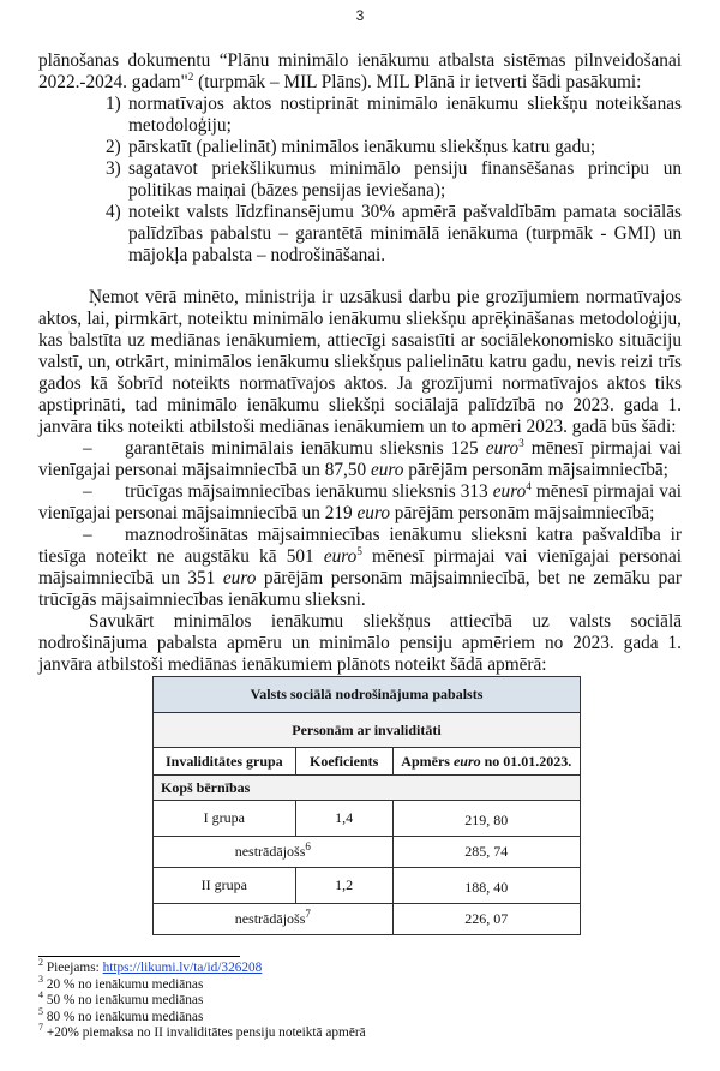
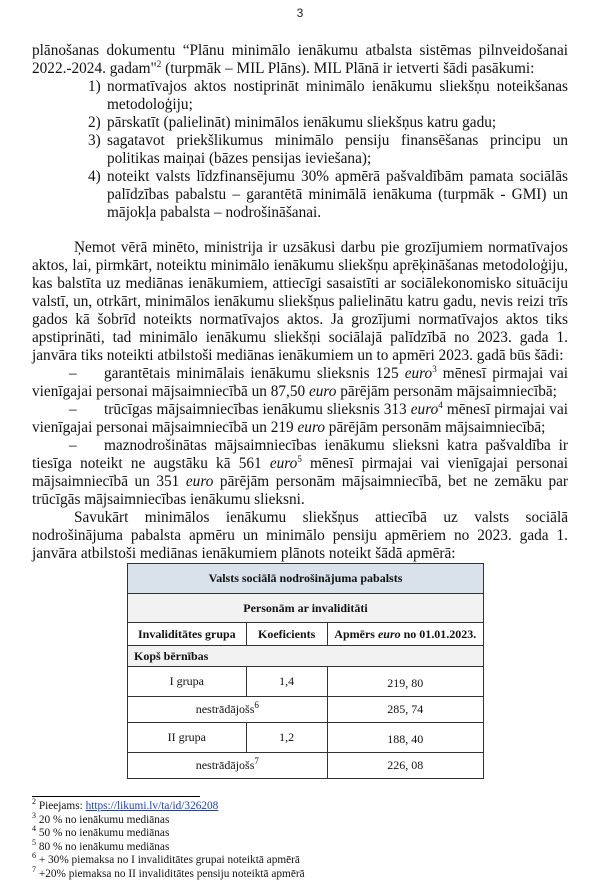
  3
  plānošanas dokumentu “Plānu minimālo ienākumu atbalsta sistēmas pilnveidošanai 2022.-2024. gadam"2 (turpmāk – MIL Plāns). MIL Plānā ir ietverti šādi pasākumi:
  1)
  normatīvajos aktos nostiprināt minimālo ienākumu sliekšņu noteikšanas metodoloģiju;
  2)
  pārskatīt (palielināt) minimālos ienākumu sliekšņus katru gadu;
  3)
  sagatavot priekšlikumus minimālo pensiju finansēšanas principu un politikas maiņai (bāzes pensijas ieviešana);
  4)
  noteikt valsts līdzfinansējumu 30% apmērā pašvaldībām pamata sociālās palīdzības pabalstu – garantētā minimālā ienākuma (turpmāk - GMI) un mājokļa pabalsta – nodrošināšanai.
  Ņemot vērā minēto, ministrija ir uzsākusi darbu pie grozījumiem normatīvajos aktos, lai, pirmkārt, noteiktu minimālo ienākumu sliekšņu aprēķināšanas metodoloģiju, kas balstīta uz mediānas ienākumiem, attiecīgi sasaistīti ar sociālekonomisko situāciju valstī, un, otrkārt, minimālos ienākumu sliekšņus palielinātu katru gadu, nevis reizi trīs gados kā šobrīd noteikts normatīvajos aktos. Ja grozījumi normatīvajos aktos tiks apstiprināti, tad minimālo ienākumu sliekšņi sociālajā palīdzībā no 2023. gada 1. janvāra tiks noteikti atbilstoši mediānas ienākumiem un to apmēri 2023. gadā būs šādi:
  – garantētais minimālais ienākumu slieksnis 125 euro3 mēnesī pirmajai vai vienīgajai personai mājsaimniecībā un 87,50 euro pārējām personām mājsaimniecībā;
  – trūcīgas mājsaimniecības ienākumu slieksnis 313 euro4 mēnesī pirmajai vai vienīgajai personai mājsaimniecībā un 219 euro pārējām personām mājsaimniecībā;
- – maznodrošinātas mājsaimniecības ienākumu slieksni katra pašvaldība ir tiesīga noteikt ne augstāku kā 501 euro5 mēnesī pirmajai vai vienīgajai personai mājsaimniecībā un 351 euro pārējām personām mājsaimniecībā, bet ne zemāku par trūcīgās mājsaimniecības ienākumu slieksni.
+ – maznodrošinātas mājsaimniecības ienākumu slieksni katra pašvaldība ir tiesīga noteikt ne augstāku kā 561 euro5 mēnesī pirmajai vai vienīgajai personai mājsaimniecībā un 351 euro pārējām personām mājsaimniecībā, bet ne zemāku par trūcīgās mājsaimniecības ienākumu slieksni.
  Savukārt minimālos ienākumu sliekšņus attiecībā uz valsts sociālā nodrošinājuma pabalsta apmēru un minimālo pensiju apmēriem no 2023. gada 1. janvāra atbilstoši mediānas ienākumiem plānots noteikt šādā apmērā:
  Valsts sociālā nodrošinājuma pabalsts
  Personām ar invaliditāti
  Invaliditātes grupa	Koeficients	Apmērs euro no 01.01.2023.
  Kopš bērnības
  I grupa	1,4	219, 80
  nestrādājošs6	285, 74
  II grupa	1,2	188, 40
- nestrādājošs7	226, 07
+ nestrādājošs7	226, 08
  2 Pieejams: https://likumi.lv/ta/id/326208
  3 20 % no ienākumu mediānas
  4 50 % no ienākumu mediānas
  5 80 % no ienākumu mediānas
+ 6 + 30% piemaksa no I invaliditātes grupai noteiktā apmērā
  7 +20% piemaksa no II invaliditātes pensiju noteiktā apmērā
